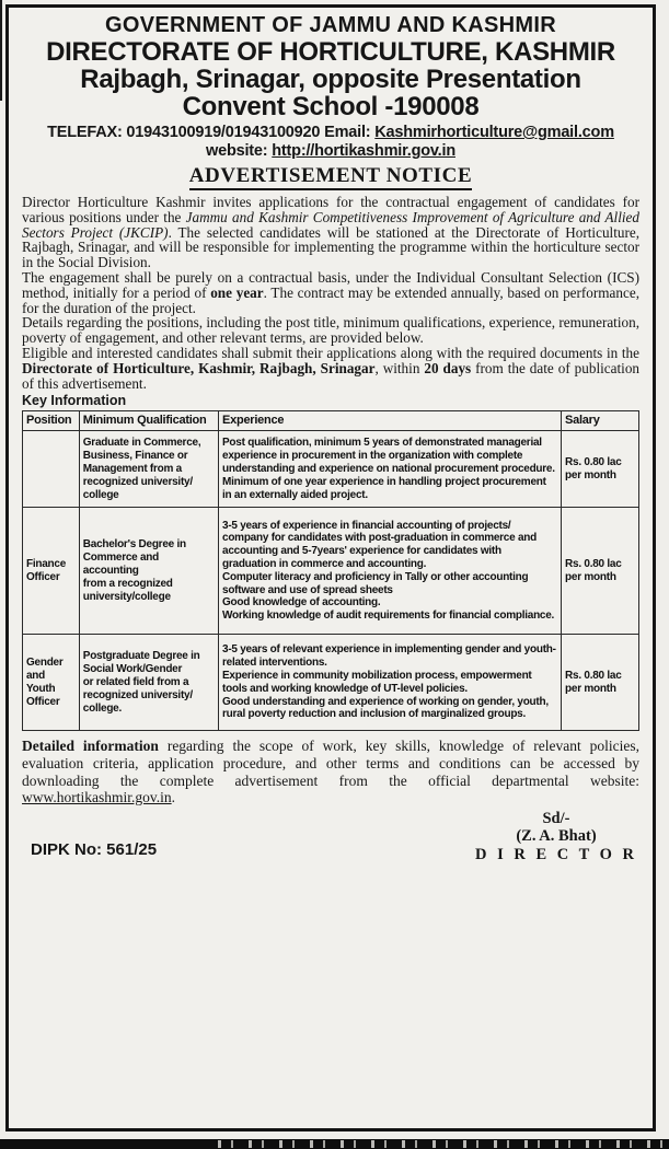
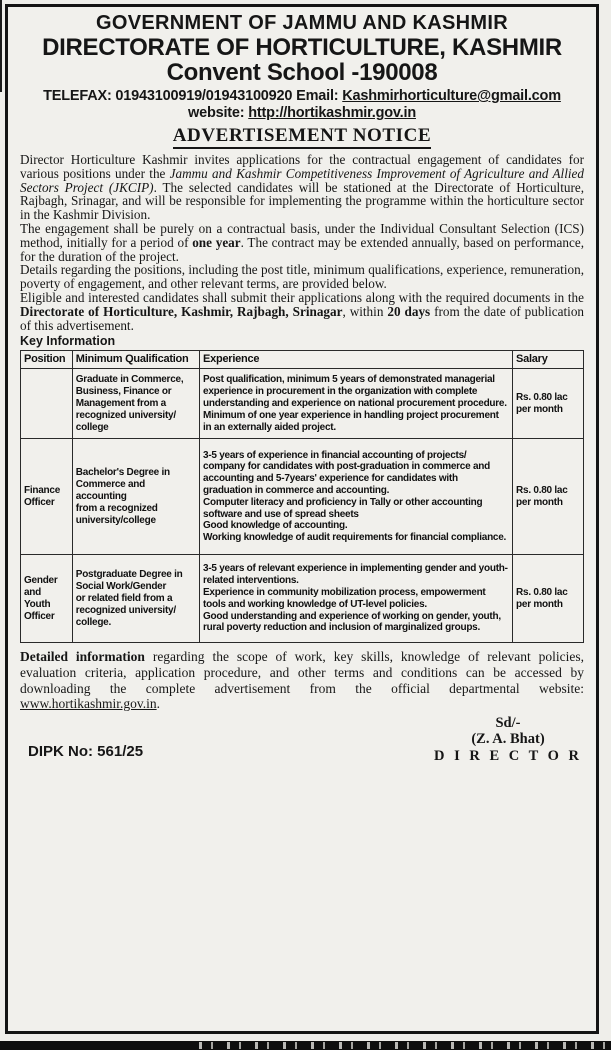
  GOVERNMENT OF JAMMU AND KASHMIR
  DIRECTORATE OF HORTICULTURE, KASHMIR
- Rajbagh, Srinagar, opposite Presentation
  Convent School -190008
  TELEFAX: 01943100919/01943100920 Email: Kashmirhorticulture@gmail.com
  website: http://hortikashmir.gov.in
  ADVERTISEMENT NOTICE
- Director Horticulture Kashmir invites applications for the contractual engagement of candidates for various positions under the Jammu and Kashmir Competitiveness Improvement of Agriculture and Allied Sectors Project (JKCIP). The selected candidates will be stationed at the Directorate of Horticulture, Rajbagh, Srinagar, and will be responsible for implementing the programme within the horticulture sector in the Social Division.
+ Director Horticulture Kashmir invites applications for the contractual engagement of candidates for various positions under the Jammu and Kashmir Competitiveness Improvement of Agriculture and Allied Sectors Project (JKCIP). The selected candidates will be stationed at the Directorate of Horticulture, Rajbagh, Srinagar, and will be responsible for implementing the programme within the horticulture sector in the Kashmir Division.
  The engagement shall be purely on a contractual basis, under the Individual Consultant Selection (ICS) method, initially for a period of one year. The contract may be extended annually, based on performance, for the duration of the project.
  Details regarding the positions, including the post title, minimum qualifications, experience, remuneration, poverty of engagement, and other relevant terms, are provided below.
  Eligible and interested candidates shall submit their applications along with the required documents in the Directorate of Horticulture, Kashmir, Rajbagh, Srinagar, within 20 days from the date of publication of this advertisement.
  Key Information
  Position	Minimum Qualification	Experience	Salary
  	Graduate in Commerce, Business, Finance or Management from a recognized university/ college	Post qualification, minimum 5 years of demonstrated managerial experience in procurement in the organization with complete understanding and experience on national procurement procedure. Minimum of one year experience in handling project procurement in an externally aided project.	Rs. 0.80 lac per month
  Finance Officer	Bachelor's Degree in Commerce and accounting from a recognized university/college	3-5 years of experience in financial accounting of projects/ company for candidates with post-graduation in commerce and accounting and 5-7years' experience for candidates with graduation in commerce and accounting. Computer literacy and proficiency in Tally or other accounting software and use of spread sheets Good knowledge of accounting. Working knowledge of audit requirements for financial compliance.	Rs. 0.80 lac per month
  Gender and Youth Officer	Postgraduate Degree in Social Work/Gender or related field from a recognized university/ college.	3-5 years of relevant experience in implementing gender and youth-related interventions. Experience in community mobilization process, empowerment tools and working knowledge of UT-level policies. Good understanding and experience of working on gender, youth, rural poverty reduction and inclusion of marginalized groups.	Rs. 0.80 lac per month
  Detailed information regarding the scope of work, key skills, knowledge of relevant policies, evaluation criteria, application procedure, and other terms and conditions can be accessed by downloading the complete advertisement from the official departmental website: www.hortikashmir.gov.in.
  DIPK No: 561/25
  Sd/-
  (Z. A. Bhat)
  D I R E C T O R
